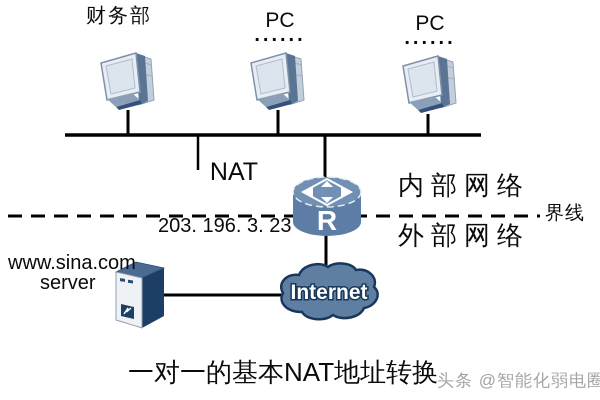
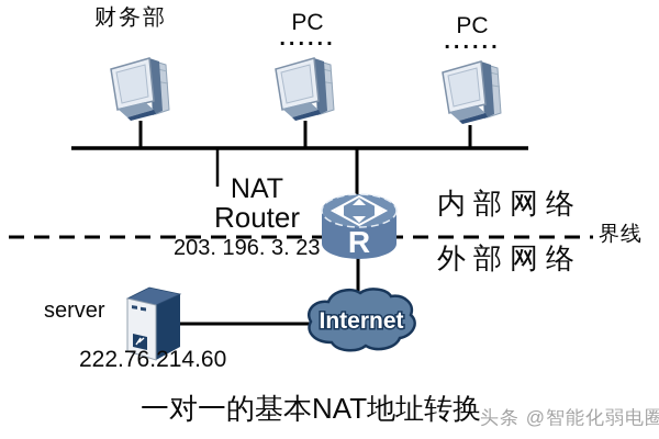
  R
  Internet
  财务部
  PC
  ......
  PC
  ......
  NAT
+ Router
  203. 196. 3. 23
  内部网络
  外部网络
  界线
- www.sina.com
  server
+ 222.76.214.60
  一对一的基本NAT地址转换
  头条 @智能化弱电圈
